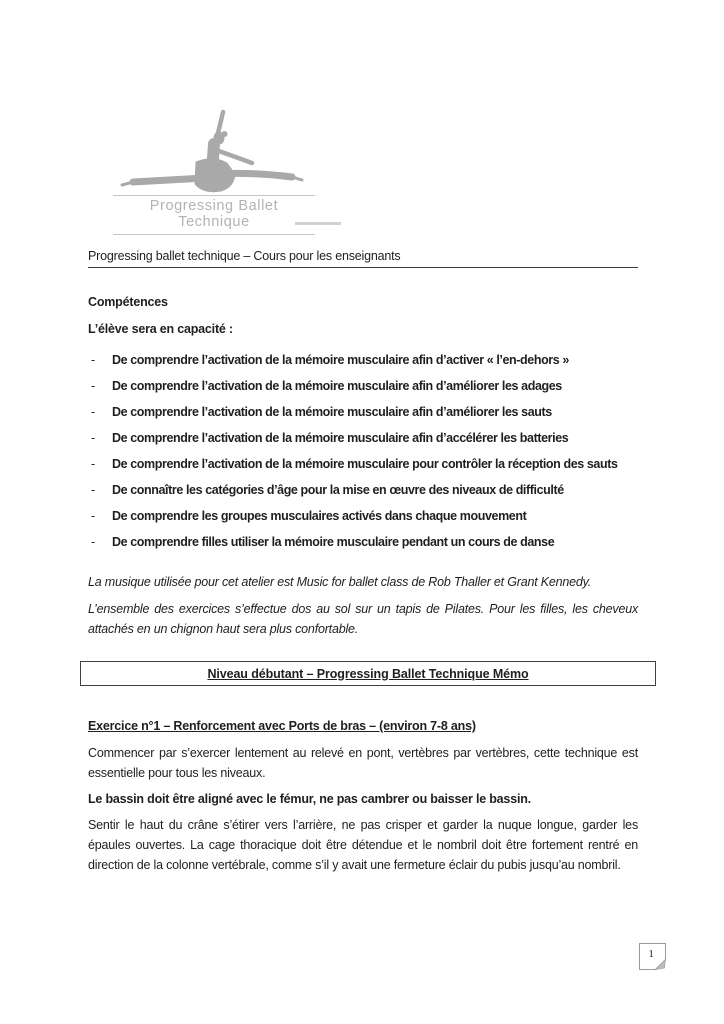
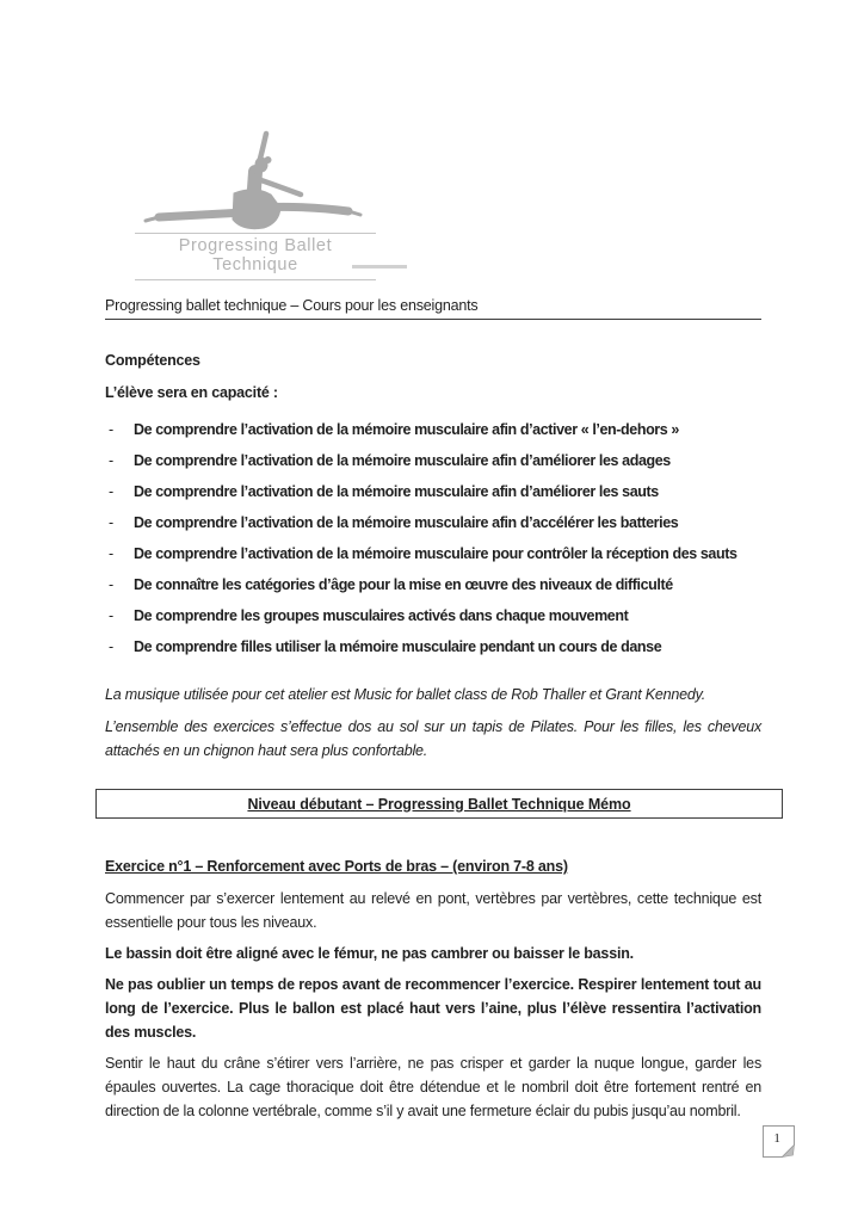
  Progressing Ballet Technique
  Progressing ballet technique – Cours pour les enseignants
  Compétences
  L’élève sera en capacité :
  -
  De comprendre l’activation de la mémoire musculaire afin d’activer « l’en-dehors »
  -
  De comprendre l’activation de la mémoire musculaire afin d’améliorer les adages
  -
  De comprendre l’activation de la mémoire musculaire afin d’améliorer les sauts
  -
  De comprendre l’activation de la mémoire musculaire afin d’accélérer les batteries
  -
  De comprendre l’activation de la mémoire musculaire pour contrôler la réception des sauts
  -
  De connaître les catégories d’âge pour la mise en œuvre des niveaux de difficulté
  -
  De comprendre les groupes musculaires activés dans chaque mouvement
  -
  De comprendre filles utiliser la mémoire musculaire pendant un cours de danse
  La musique utilisée pour cet atelier est Music for ballet class de Rob Thaller et Grant Kennedy.
  L’ensemble des exercices s’effectue dos au sol sur un tapis de Pilates. Pour les filles, les cheveux attachés en un chignon haut sera plus confortable.
  Niveau débutant – Progressing Ballet Technique Mémo
  Exercice n°1 – Renforcement avec Ports de bras – (environ 7-8 ans)
  Commencer par s’exercer lentement au relevé en pont, vertèbres par vertèbres, cette technique est essentielle pour tous les niveaux.
  Le bassin doit être aligné avec le fémur, ne pas cambrer ou baisser le bassin.
+ Ne pas oublier un temps de repos avant de recommencer l’exercice. Respirer lentement tout au long de l’exercice. Plus le ballon est placé haut vers l’aine, plus l’élève ressentira l’activation des muscles.
  Sentir le haut du crâne s’étirer vers l’arrière, ne pas crisper et garder la nuque longue, garder les épaules ouvertes. La cage thoracique doit être détendue et le nombril doit être fortement rentré en direction de la colonne vertébrale, comme s’il y avait une fermeture éclair du pubis jusqu’au nombril.
  1
